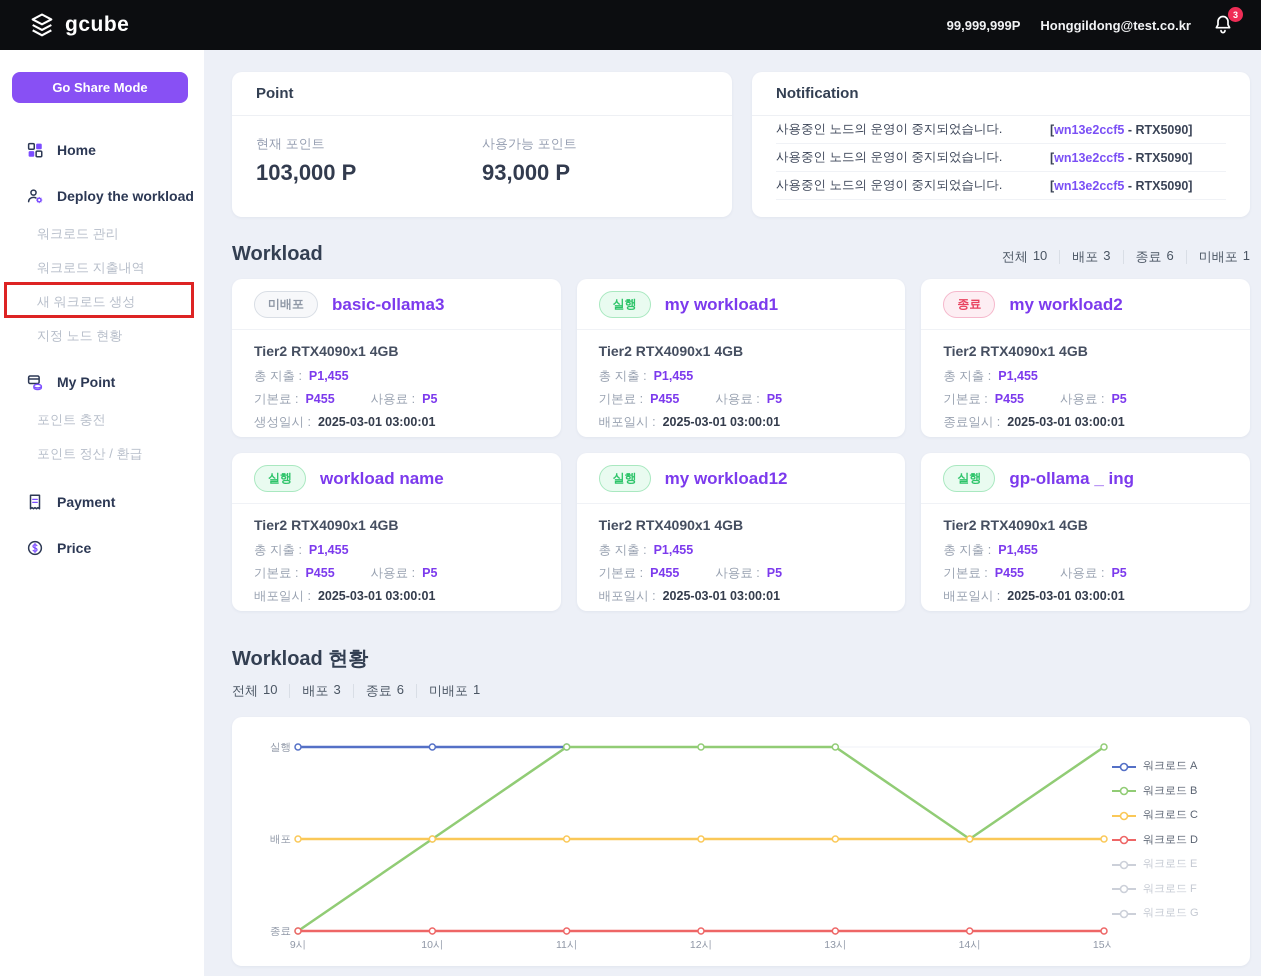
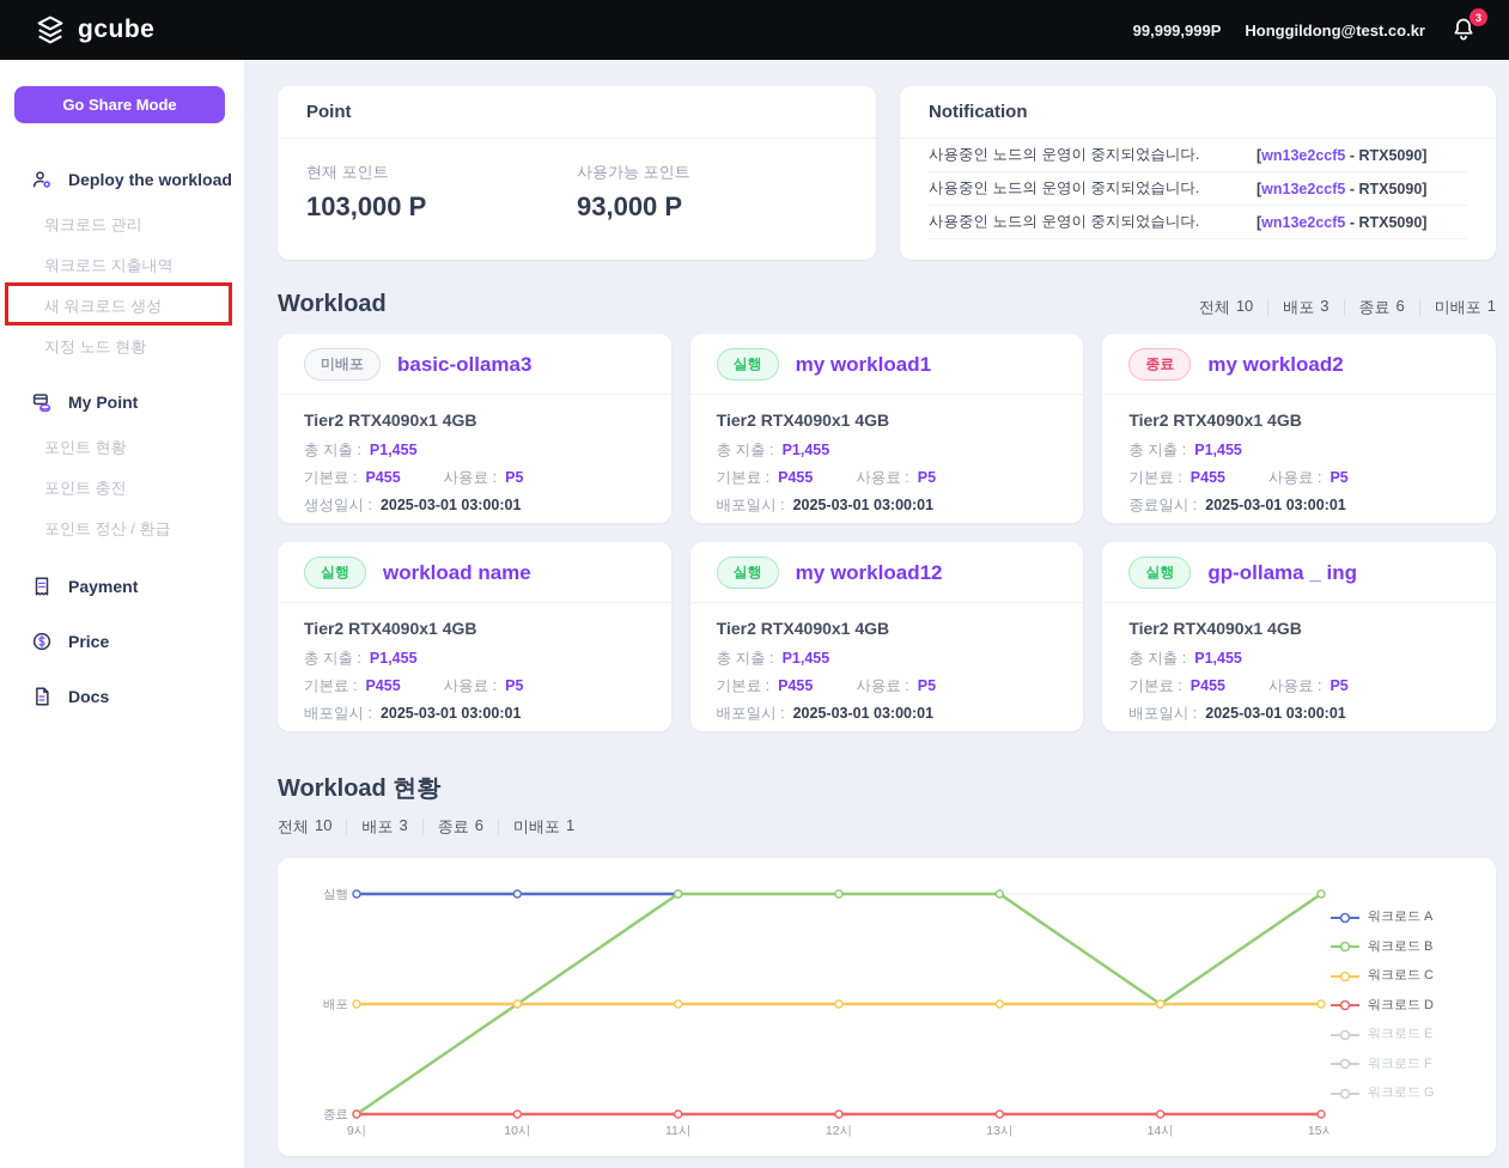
  gcube
  99,999,999P
  Honggildong@test.co.kr
  3
  Go Share Mode
- Home
  Deploy the workload
  워크로드 관리
  워크로드 지출내역
  새 워크로드 생성
  지정 노드 현황
  My Point
+ 포인트 현황
  포인트 충전
  포인트 정산 / 환급
  Payment
  Price
+ Docs
  Point
  현재 포인트
  103,000 P
  사용가능 포인트
  93,000 P
  Notification
  사용중인 노드의 운영이 중지되었습니다.
  [wn13e2ccf5 - RTX5090]
  사용중인 노드의 운영이 중지되었습니다.
  [wn13e2ccf5 - RTX5090]
  사용중인 노드의 운영이 중지되었습니다.
  [wn13e2ccf5 - RTX5090]
  Workload
  전체
  10
  배포
  3
  종료
  6
  미배포
  1
  미배포
  basic-ollama3
  Tier2 RTX4090x1 4GB
  총 지출 :
  P1,455
  기본료 :
  P455
  사용료 :
  P5
  생성일시 :
  2025-03-01 03:00:01
  실행
  my workload1
  Tier2 RTX4090x1 4GB
  총 지출 :
  P1,455
  기본료 :
  P455
  사용료 :
  P5
  배포일시 :
  2025-03-01 03:00:01
  종료
  my workload2
  Tier2 RTX4090x1 4GB
  총 지출 :
  P1,455
  기본료 :
  P455
  사용료 :
  P5
  종료일시 :
  2025-03-01 03:00:01
  실행
  workload name
  Tier2 RTX4090x1 4GB
  총 지출 :
  P1,455
  기본료 :
  P455
  사용료 :
  P5
  배포일시 :
  2025-03-01 03:00:01
  실행
  my workload12
  Tier2 RTX4090x1 4GB
  총 지출 :
  P1,455
  기본료 :
  P455
  사용료 :
  P5
  배포일시 :
  2025-03-01 03:00:01
  실행
  gp-ollama _ ing
  Tier2 RTX4090x1 4GB
  총 지출 :
  P1,455
  기본료 :
  P455
  사용료 :
  P5
  배포일시 :
  2025-03-01 03:00:01
  Workload 현황
  전체
  10
  배포
  3
  종료
  6
  미배포
  1
  종료
  배포
  실행
  9시
  10시
  11시
  12시
  13시
  14시
  15시
  워크로드 A
  워크로드 B
  워크로드 C
  워크로드 D
  워크로드 E
  워크로드 F
  워크로드 G
